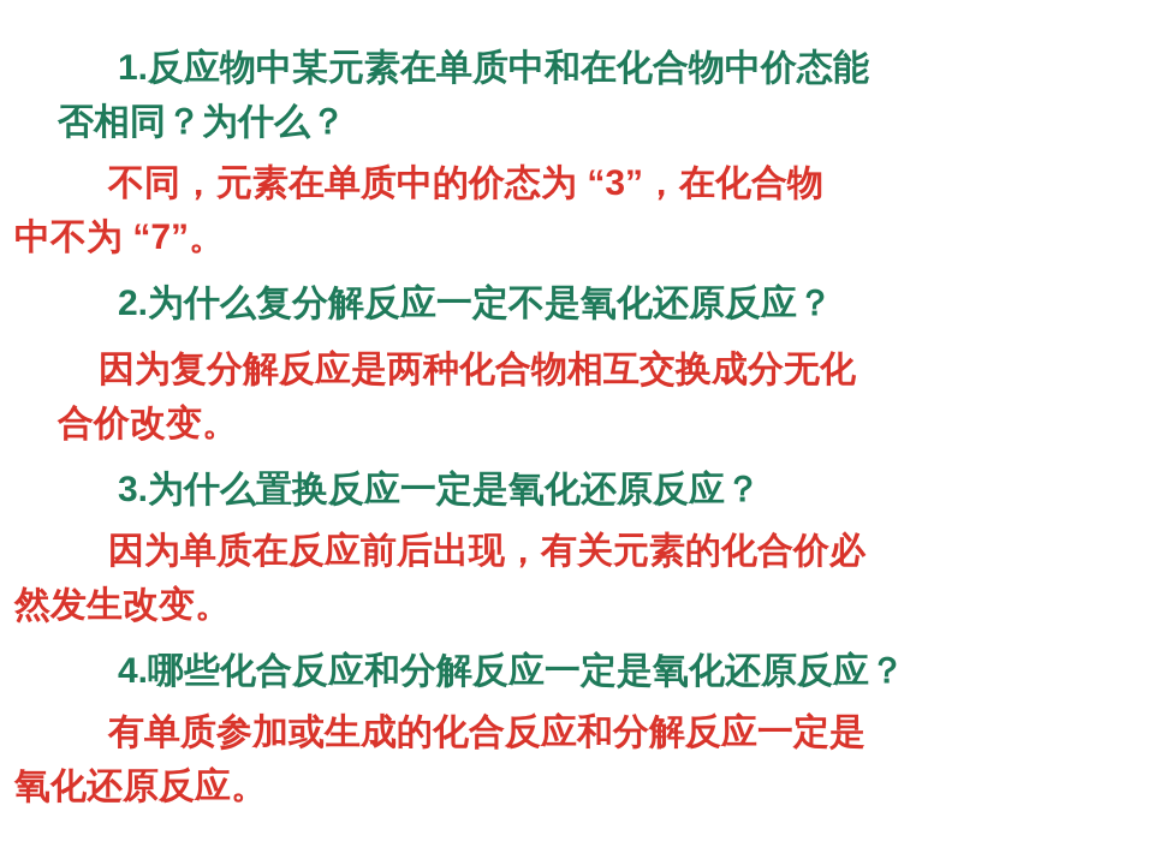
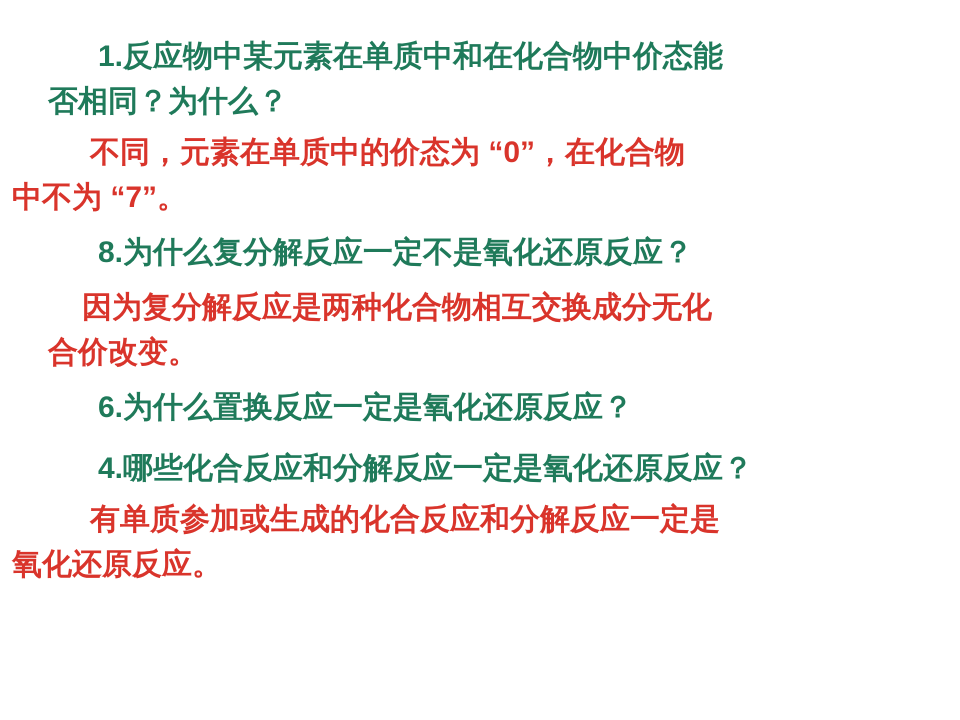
  1.反应物中某元素在单质中和在化合物中价态能
  否相同？为什么？
- 不同，元素在单质中的价态为 “3”，在化合物
+ 不同，元素在单质中的价态为 “0”，在化合物
  中不为 “7”。
- 2.为什么复分解反应一定不是氧化还原反应？
+ 8.为什么复分解反应一定不是氧化还原反应？
  因为复分解反应是两种化合物相互交换成分无化
  合价改变。
- 3.为什么置换反应一定是氧化还原反应？
+ 6.为什么置换反应一定是氧化还原反应？
- 因为单质在反应前后出现，有关元素的化合价必
- 然发生改变。
  4.哪些化合反应和分解反应一定是氧化还原反应？
  有单质参加或生成的化合反应和分解反应一定是
  氧化还原反应。
